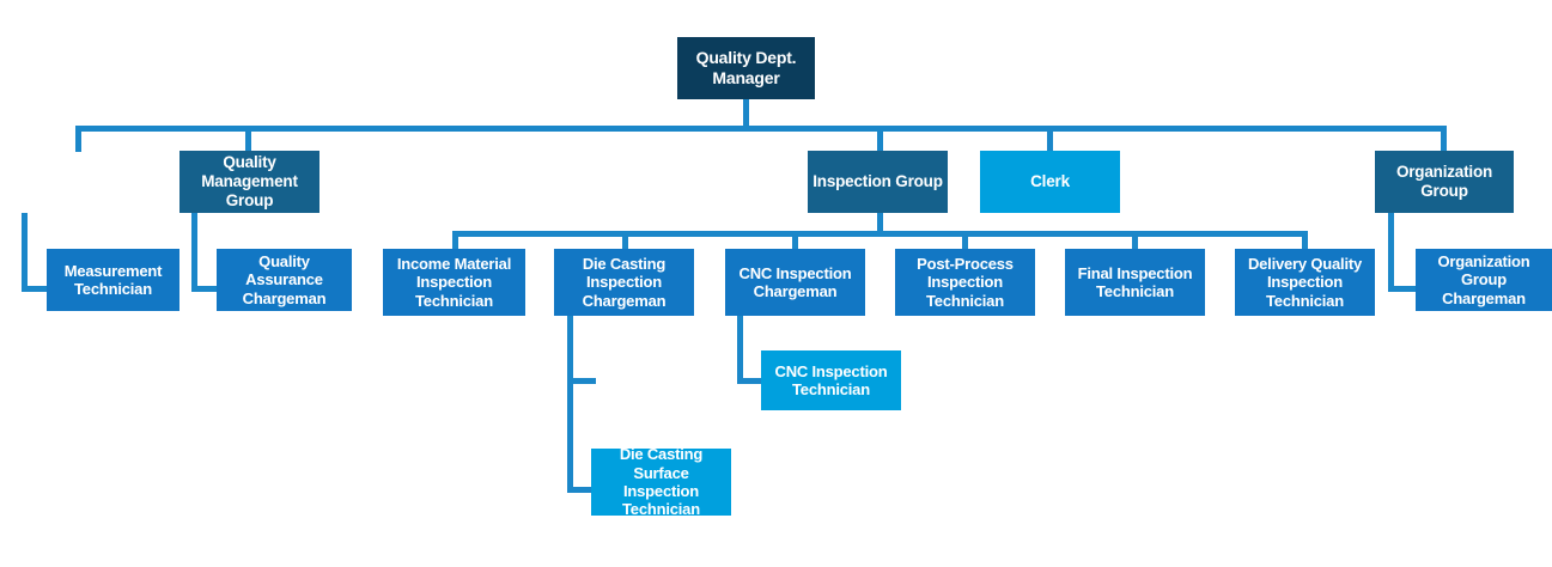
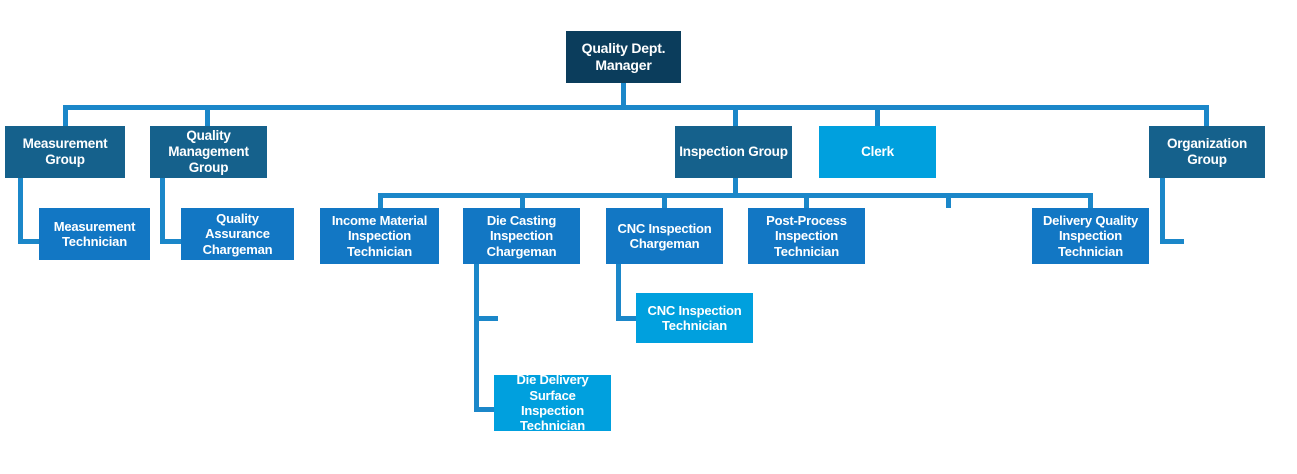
  Quality Dept. Manager
+ Measurement Group
  Measurement Technician
  Quality Management Group
  Quality Assurance Chargeman
  Inspection Group
  Clerk
  Organization Group
- Organization Group Chargeman
  Income Material Inspection Technician
  Die Casting Inspection Chargeman
  CNC Inspection Chargeman
  Post-Process Inspection Technician
- Final Inspection Technician
  Delivery Quality Inspection Technician
- Die Casting Surface Inspection Technician
+ Die Delivery Surface Inspection Technician
  CNC Inspection Technician
